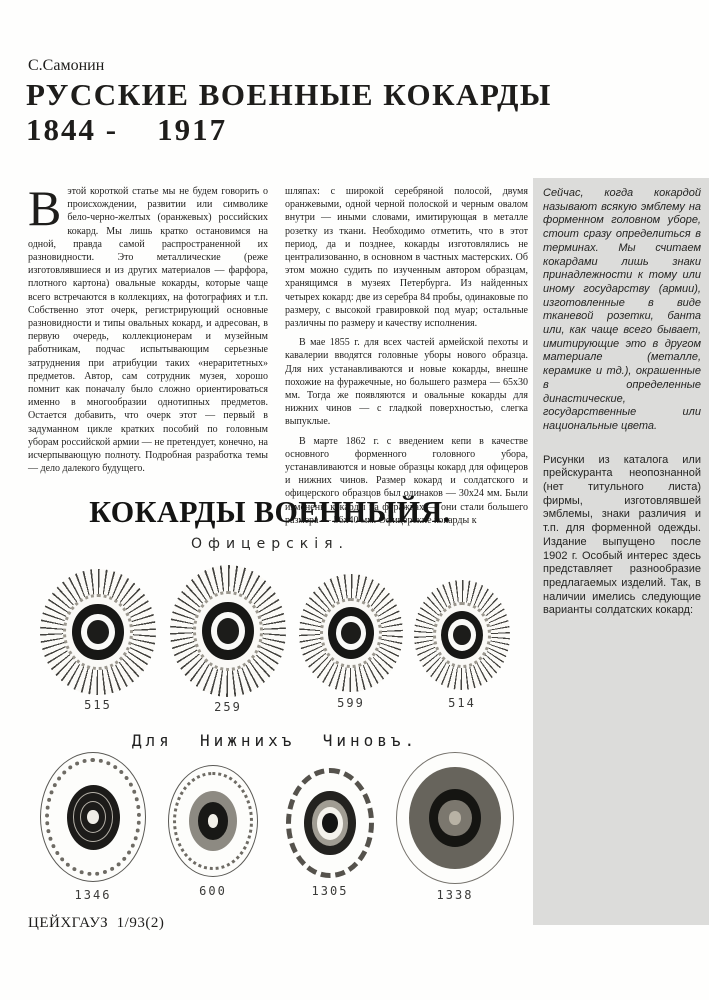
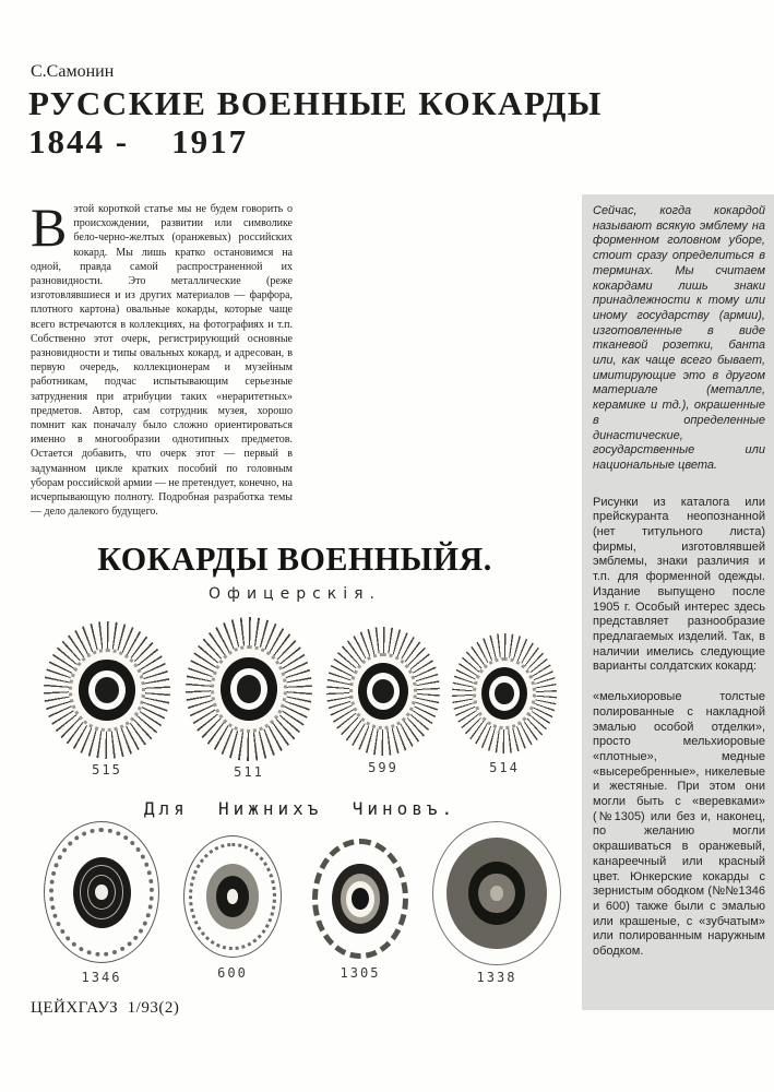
  С.Самонин
  РУССКИЕ ВОЕННЫЕ КОКАРДЫ
  1844 - 1917
  В
  этой короткой статье мы не будем говорить о происхождении, развитии или символике бело-черно-желтых (оранжевых) российских кокард. Мы лишь кратко остановимся на одной, правда самой распространенной их разновидности. Это металлические (реже изготовлявшиеся и из других материалов — фарфора, плотного картона) овальные кокарды, которые чаще всего встречаются в коллекциях, на фотографиях и т.п. Собственно этот очерк, регистрирующий основные разновидности и типы овальных кокард, и адресован, в первую очередь, коллекционерам и музейным работникам, подчас испытывающим серьезные затруднения при атрибуции таких «нераритетных» предметов. Автор, сам сотрудник музея, хорошо помнит как поначалу было сложно ориентироваться именно в многообразии однотипных предметов. Остается добавить, что очерк этот — первый в задуманном цикле кратких пособий по головным уборам российской армии — не претендует, конечно, на исчерпывающую полноту. Подробная разработка темы — дело далекого будущего.
- шляпах: с широкой серебряной полосой, двумя оранжевыми, одной черной полоской и черным овалом внутри — иными словами, имитирующая в металле розетку из ткани. Необходимо отметить, что в этот период, да и позднее, кокарды изготовлялись не централизованно, в основном в частных мастерских. Об этом можно судить по изученным автором образцам, хранящимся в музеях Петербурга. Из найденных четырех кокард: две из серебра 84 пробы, одинаковые по размеру, с высокой гравировкой под муар; остальные различны по размеру и качеству исполнения.
- В мае 1855 г. для всех частей армейской пехоты и кавалерии вводятся головные уборы нового образца. Для них устанавливаются и новые кокарды, внешне похожие на фуражечные, но большего размера — 65х30 мм. Тогда же появляются и овальные кокарды для нижних чинов — с гладкой поверхностью, слегка выпуклые.
- В марте 1862 г. с введением кепи в качестве основного форменного головного убора, устанавливаются и новые образцы кокард для офицеров и нижних чинов. Размер кокард и солдатского и офицерского образцов был одинаков — 30х24 мм. Были изменены кокарды на фуражках — они стали большего размера — 56х40 мм. Офицерские кокарды к
  Сейчас, когда кокардой называют всякую эмблему на форменном головном уборе, стоит сразу определиться в терминах. Мы считаем кокардами лишь знаки принадлежности к тому или иному государству (армии), изготовленные в виде тканевой розетки, банта или, как чаще всего бывает, имитирующие это в другом материале (металле, керамике и тд.), окрашенные в определенные династические, государственные или национальные цвета.
- Рисунки из каталога или прейскуранта неопознанной (нет титульного листа) фирмы, изготовлявшей эмблемы, знаки различия и т.п. для форменной одежды. Издание выпущено после 1902 г. Особый интерес здесь представляет разнообразие предлагаемых изделий. Так, в наличии имелись следующие варианты солдатских кокард:
+ Рисунки из каталога или прейскуранта неопознанной (нет титульного листа) фирмы, изготовлявшей эмблемы, знаки различия и т.п. для форменной одежды. Издание выпущено после 1905 г. Особый интерес здесь представляет разнообразие предлагаемых изделий. Так, в наличии имелись следующие варианты солдатских кокард:
+ «мельхиоровые толстые полированные с накладной эмалью особой отделки», просто мельхиоровые «плотные», медные «высеребренные», никелевые и жестяные. При этом они могли быть с «веревками» (№1305) или без и, наконец, по желанию могли окрашиваться в оранжевый, канареечный или красный цвет. Юнкерские кокарды с зернистым ободком (№№1346 и 600) также были с эмалью или крашеные, с «зубчатым» или полированным наружным ободком.
  КОКАРДЫ ВОЕННЫЙЯ.
  Офицерскія.
  515
- 259
+ 511
  599
  514
  Для Нижнихъ Чиновъ.
  1346
  600
  1305
  1338
  ЦЕЙХГАУЗ 1/93(2)
